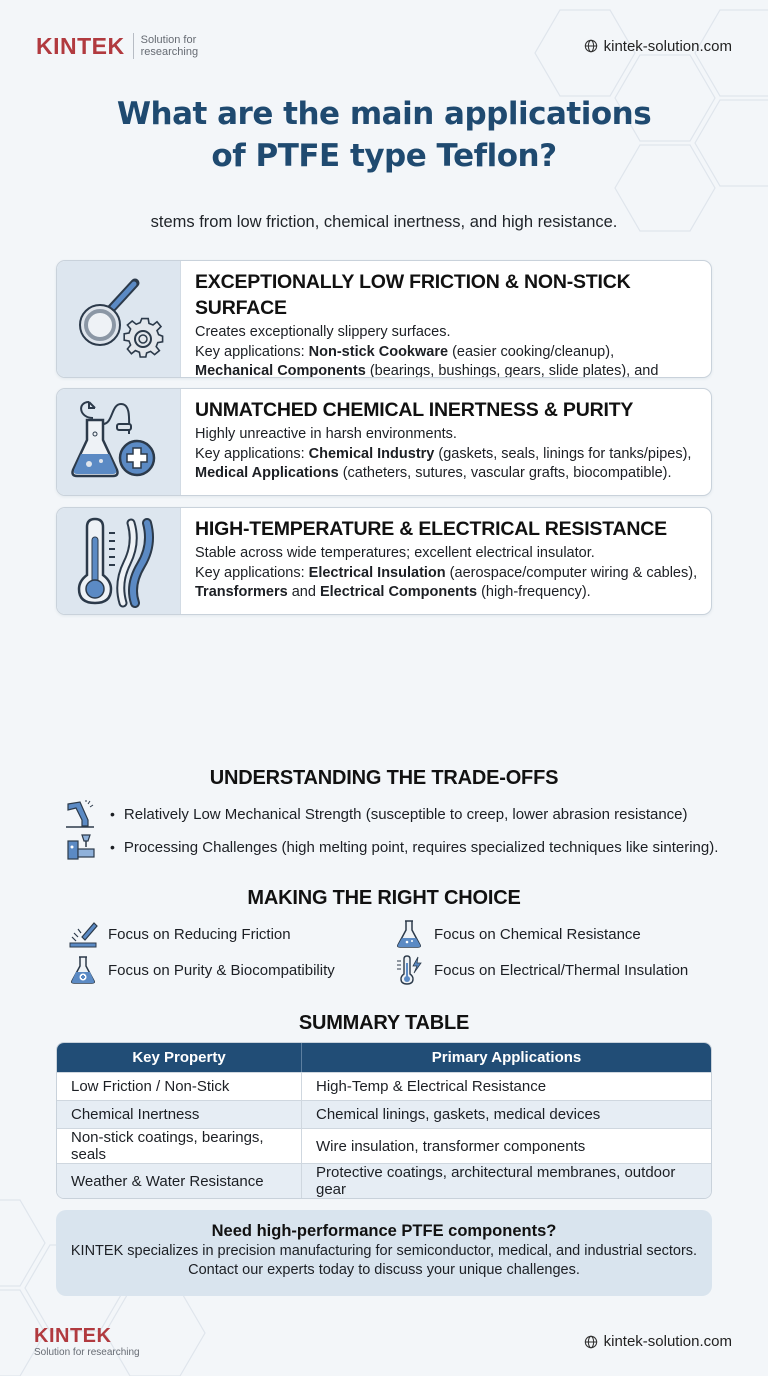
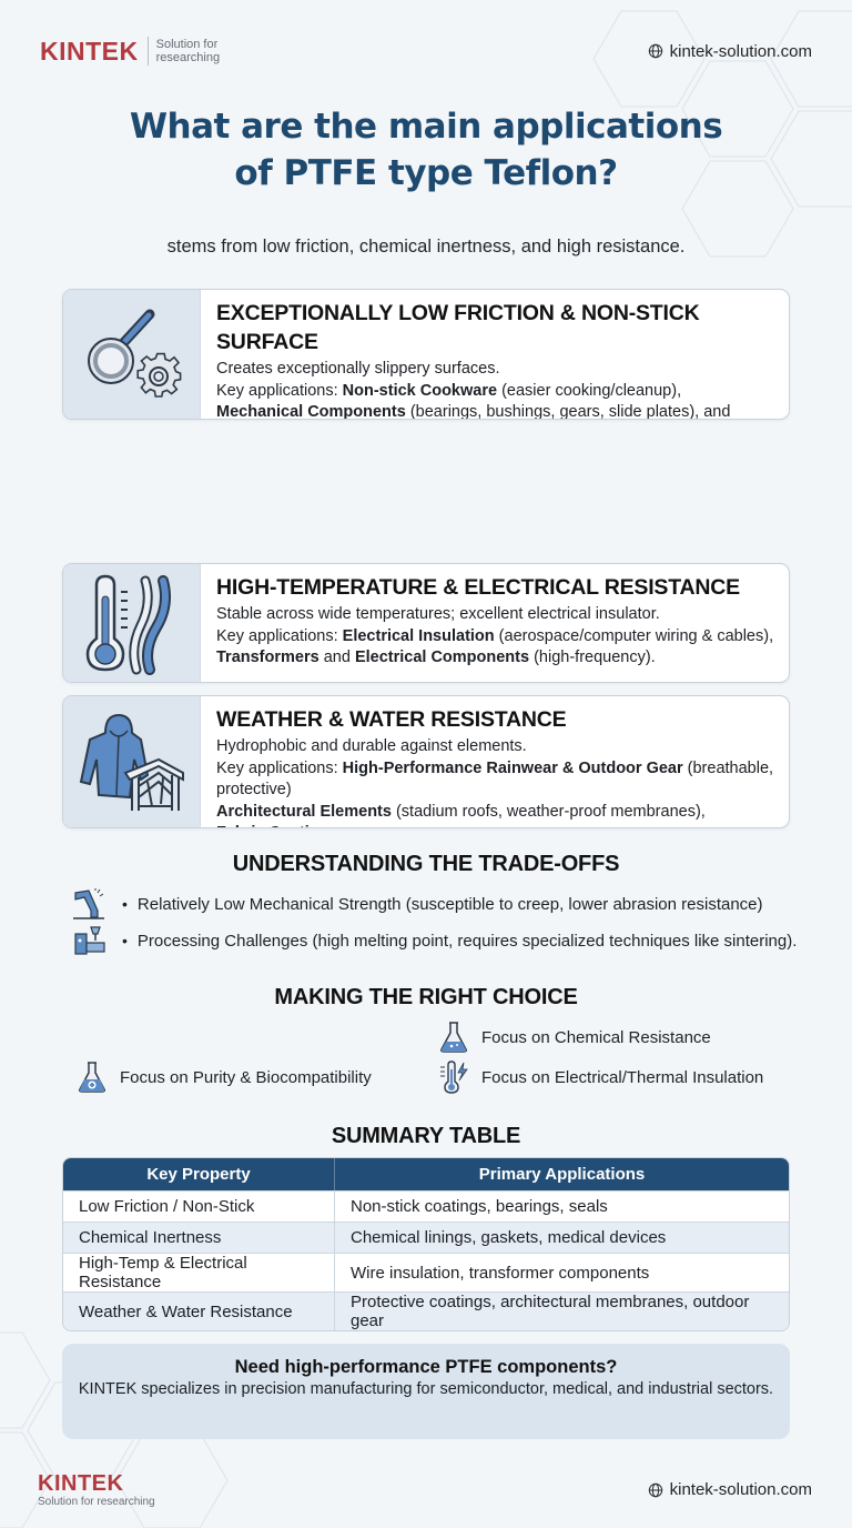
  KINTEK
  Solution for
  researching
  kintek-solution.com
  What are the main applications
  of PTFE type Teflon?
  stems from low friction, chemical inertness, and high resistance.
  EXCEPTIONALLY LOW FRICTION & NON-STICK SURFACE
  Creates exceptionally slippery surfaces.
  Key applications: Non-stick Cookware (easier cooking/cleanup),
  Mechanical Components (bearings, bushings, gears, slide plates), and
- UNMATCHED CHEMICAL INERTNESS & PURITY
- Highly unreactive in harsh environments.
- Key applications: Chemical Industry (gaskets, seals, linings for tanks/pipes),
- Medical Applications (catheters, sutures, vascular grafts, biocompatible).
  HIGH-TEMPERATURE & ELECTRICAL RESISTANCE
  Stable across wide temperatures; excellent electrical insulator.
  Key applications: Electrical Insulation (aerospace/computer wiring & cables),
  Transformers and Electrical Components (high-frequency).
+ WEATHER & WATER RESISTANCE
+ Hydrophobic and durable against elements.
+ Key applications: High-Performance Rainwear & Outdoor Gear (breathable, protective)
+ Architectural Elements (stadium roofs, weather-proof membranes),
  UNDERSTANDING THE TRADE-OFFS
  •
  Relatively Low Mechanical Strength (susceptible to creep, lower abrasion resistance)
  •
  Processing Challenges (high melting point, requires specialized techniques like sintering).
  MAKING THE RIGHT CHOICE
- Focus on Reducing Friction
  Focus on Chemical Resistance
  Focus on Purity & Biocompatibility
  Focus on Electrical/Thermal Insulation
  SUMMARY TABLE
  Key Property	Primary Applications
- Low Friction / Non-Stick	High-Temp & Electrical Resistance
+ Low Friction / Non-Stick	Non-stick coatings, bearings, seals
  Chemical Inertness	Chemical linings, gaskets, medical devices
- Non-stick coatings, bearings, seals	Wire insulation, transformer components
+ High-Temp & Electrical Resistance	Wire insulation, transformer components
  Weather & Water Resistance	Protective coatings, architectural membranes, outdoor gear
  Need high-performance PTFE components?
  KINTEK specializes in precision manufacturing for semiconductor, medical, and industrial sectors.
- Contact our experts today to discuss your unique challenges.
  KINTEK
  Solution for researching
  kintek-solution.com
